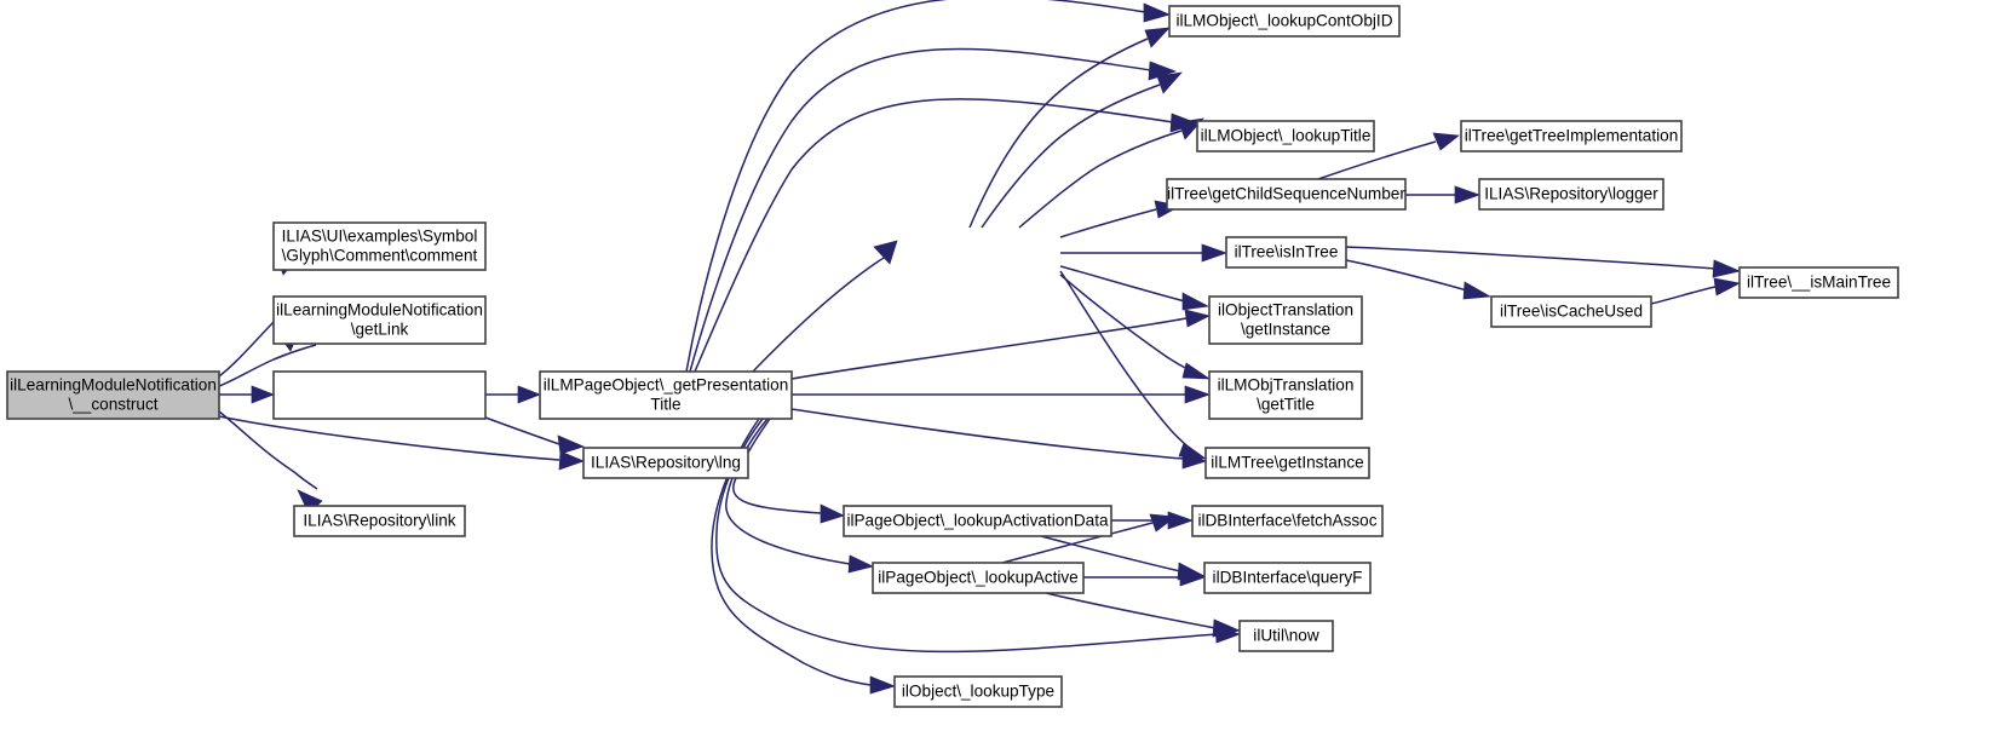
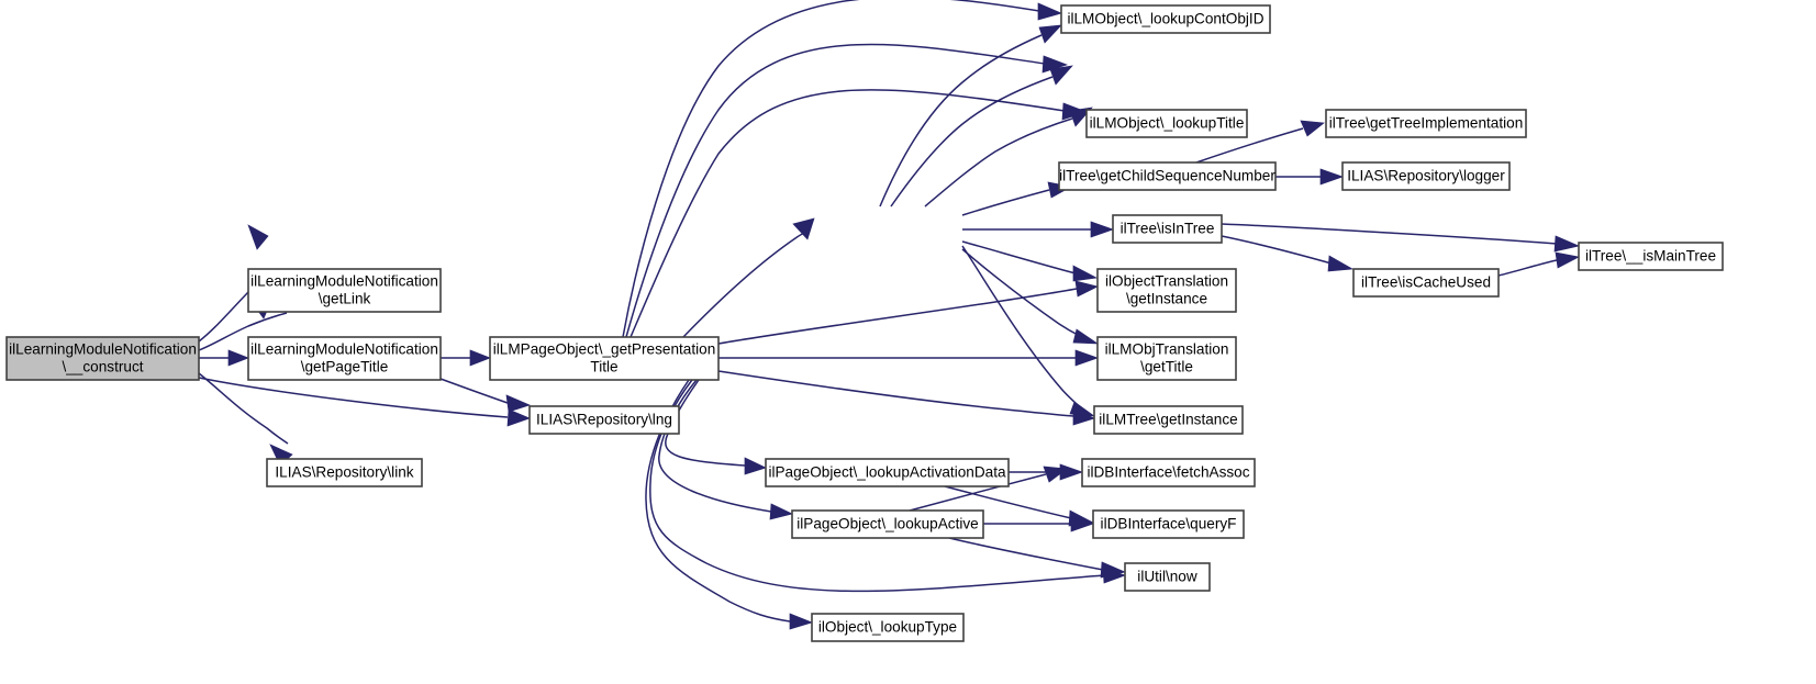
  ilLearningModuleNotification \__construct
- ILIAS\UI\examples\Symbol \Glyph\Comment\comment
  ilLearningModuleNotification \getLink
+ ilLearningModuleNotification \getPageTitle
  ILIAS\Repository\link
  ilLMPageObject\_getPresentation Title
  ILIAS\Repository\lng
  ilLMObject\_lookupContObjID
  ilLMObject\_lookupTitle
  ilTree\getChildSequenceNumber
  ilTree\isInTree
  ilObjectTranslation \getInstance
  ilLMObjTranslation \getTitle
  ilLMTree\getInstance
  ilTree\getTreeImplementation
  ILIAS\Repository\logger
  ilTree\isCacheUsed
  ilTree\__isMainTree
  ilPageObject\_lookupActivationData
  ilPageObject\_lookupActive
  ilDBInterface\fetchAssoc
  ilDBInterface\queryF
  ilUtil\now
  ilObject\_lookupType
